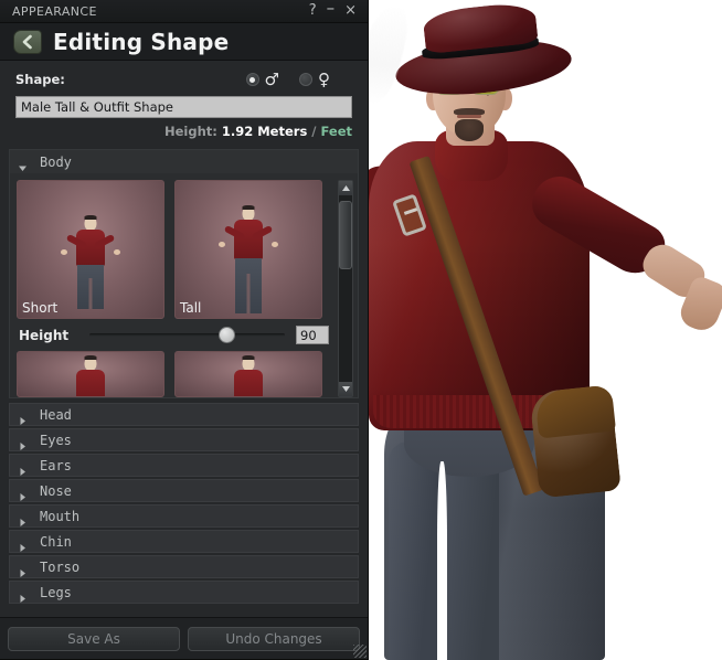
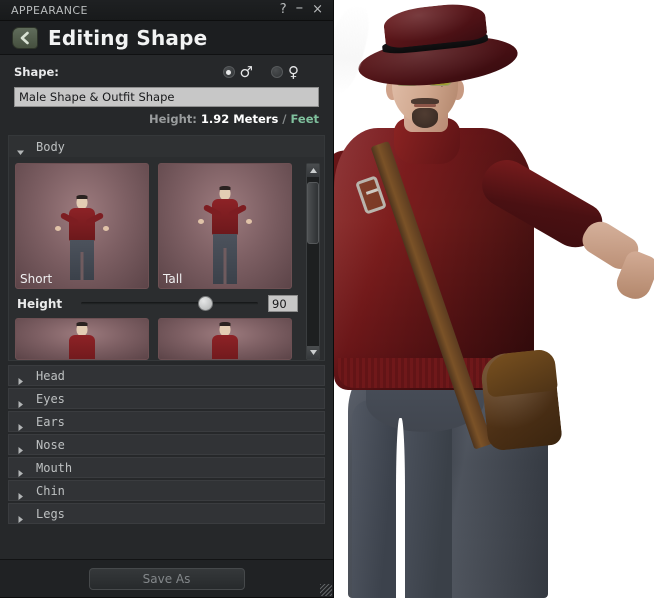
  APPEARANCE
  ?
  –
  ×
  Editing Shape
  Shape:
  ♂
  ♀
- Male Tall & Outfit Shape
+ Male Shape & Outfit Shape
  Height:
  1.92 Meters
  /
  Feet
  Body
  Short
  Tall
  Height
  90
  Head
  Eyes
  Ears
  Nose
  Mouth
  Chin
- Torso
  Legs
  Save As
- Undo Changes
